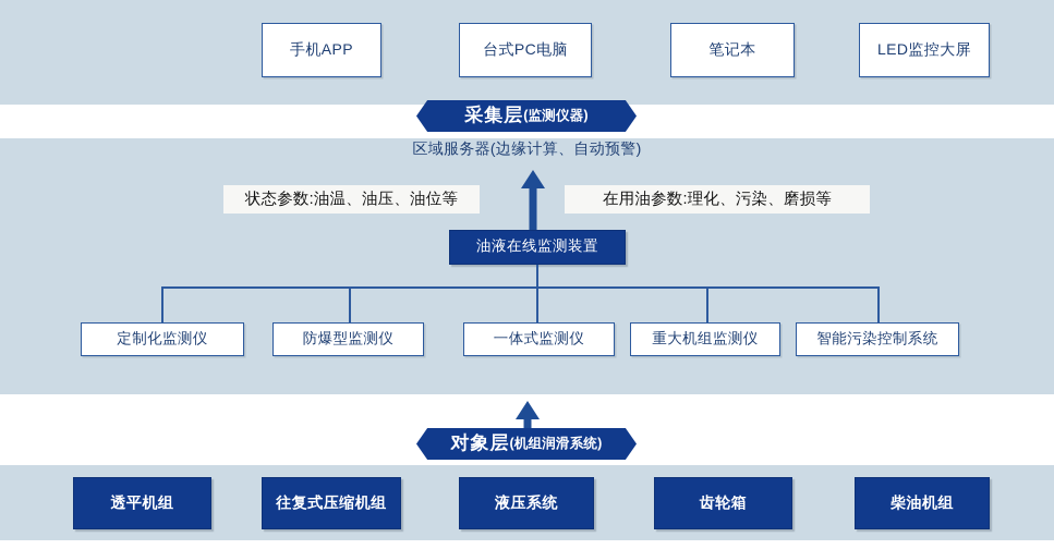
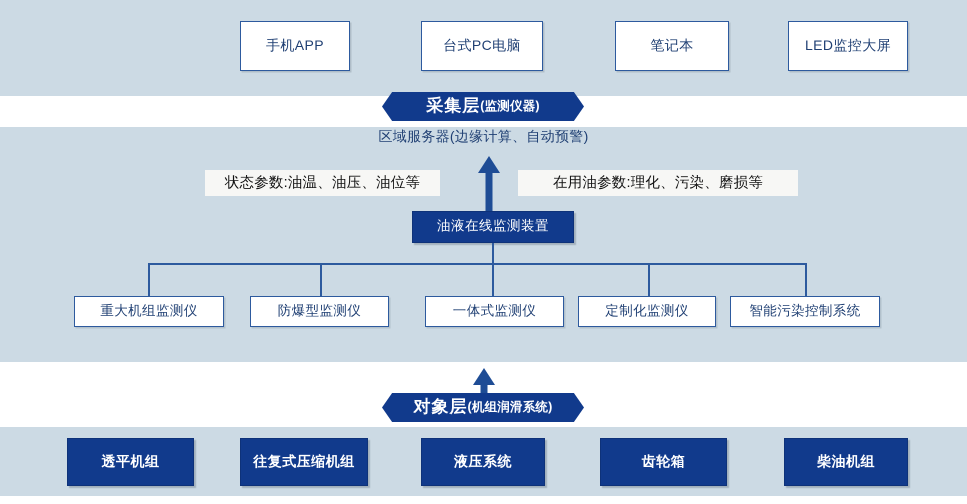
  手机APP
  台式PC电脑
  笔记本
  LED监控大屏
  采集层
  (监测仪器)
  区域服务器(边缘计算、自动预警)
  状态参数:油温、油压、油位等
  在用油参数:理化、污染、磨损等
  油液在线监测装置
- 定制化监测仪
+ 重大机组监测仪
  防爆型监测仪
  一体式监测仪
- 重大机组监测仪
+ 定制化监测仪
  智能污染控制系统
  对象层
  (机组润滑系统)
  透平机组
  往复式压缩机组
  液压系统
  齿轮箱
  柴油机组
